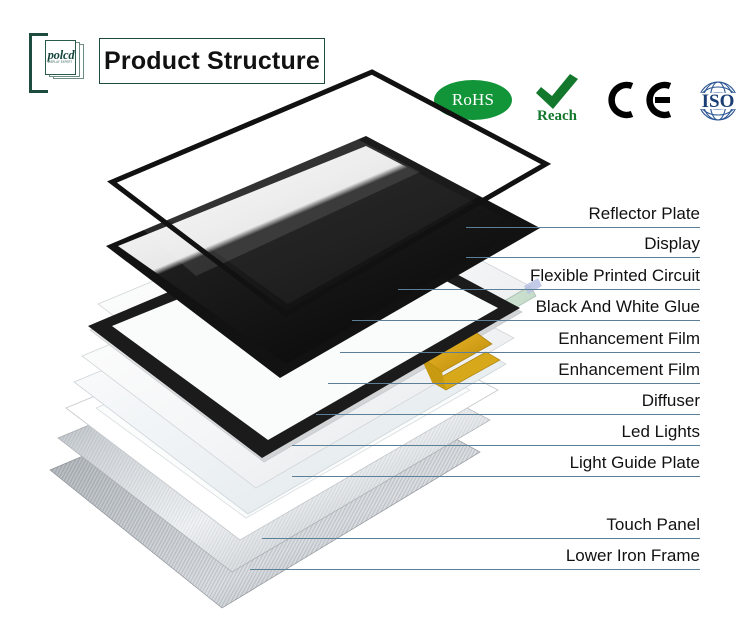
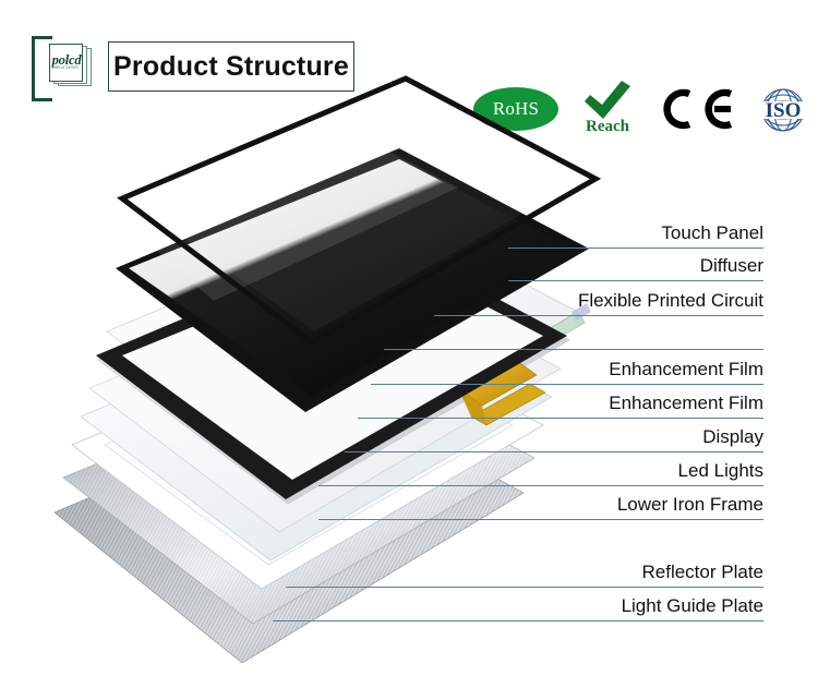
  polcd
  Product Structure
  RoHS
  Reach
  ISO
- Reflector Plate
+ Touch Panel
- Display
+ Diffuser
  Flexible Printed Circuit
- Black And White Glue
  Enhancement Film
  Enhancement Film
- Diffuser
+ Display
  Led Lights
- Light Guide Plate
+ Lower Iron Frame
- Touch Panel
+ Reflector Plate
- Lower Iron Frame
+ Light Guide Plate
